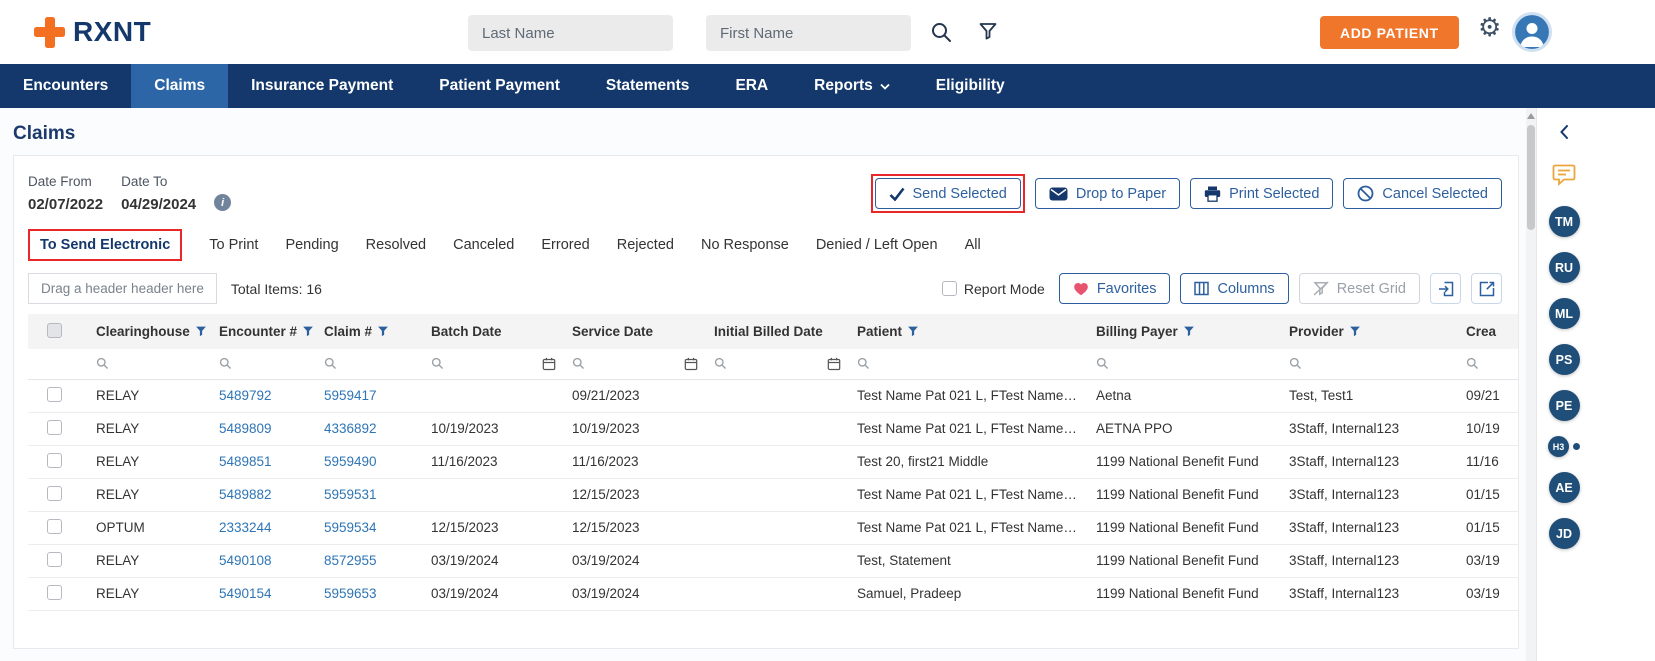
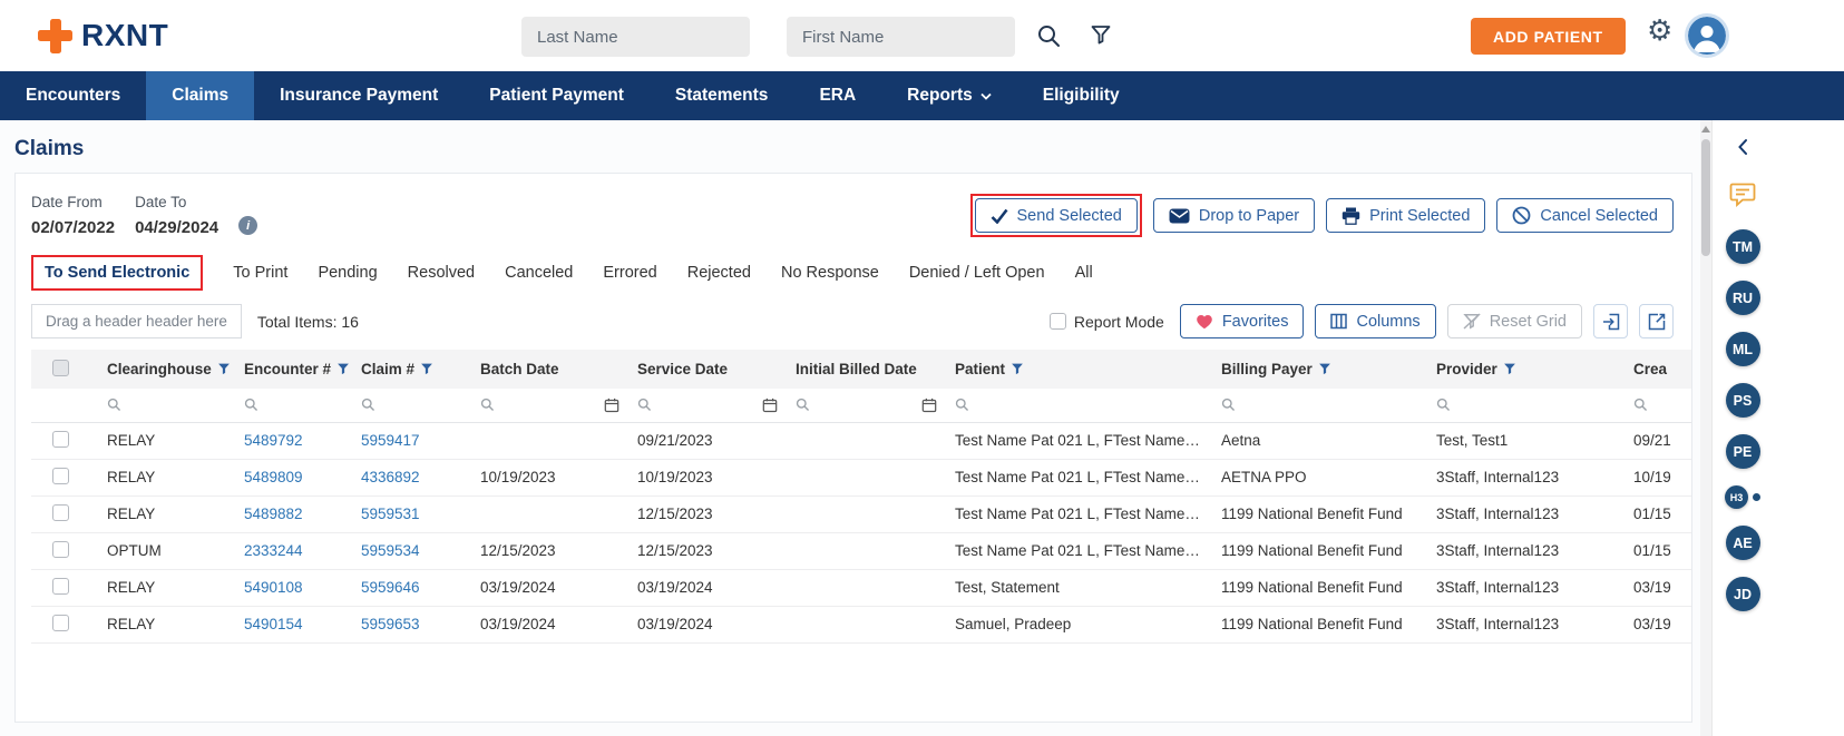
  RXNT
  Last Name
  First Name
  ADD PATIENT
  Encounters
  Claims
  Insurance Payment
  Patient Payment
  Statements
  ERA
  Reports
  Eligibility
  Claims
  Date From
  02/07/2022
  Date To
  04/29/2024
  Send Selected
  Drop to Paper
  Print Selected
  Cancel Selected
  To Send Electronic
  To Print
  Pending
  Resolved
  Canceled
  Errored
  Rejected
  No Response
  Denied / Left Open
  All
  Drag a header header here
  Total Items: 16
  Report Mode
  Favorites
  Columns
  Reset Grid
  	Clearinghouse	Encounter #	Claim #	Batch Date	Service Date	Initial Billed Date	Patient	Billing Payer	Provider	Crea
  	RELAY	5489792	5959417		09/21/2023		Test Name Pat 021 L, FTest Name Pat	Aetna	Test, Test1	09/21
  	RELAY	5489809	4336892	10/19/2023	10/19/2023		Test Name Pat 021 L, FTest Name Pat	AETNA PPO	3Staff, Internal123	10/19
- 	RELAY	5489851	5959490	11/16/2023	11/16/2023		Test 20, first21 Middle	1199 National Benefit Fund	3Staff, Internal123	11/16
  	RELAY	5489882	5959531		12/15/2023		Test Name Pat 021 L, FTest Name Pat	1199 National Benefit Fund	3Staff, Internal123	01/15
  	OPTUM	2333244	5959534	12/15/2023	12/15/2023		Test Name Pat 021 L, FTest Name Pat	1199 National Benefit Fund	3Staff, Internal123	01/15
- 	RELAY	5490108	8572955	03/19/2024	03/19/2024		Test, Statement	1199 National Benefit Fund	3Staff, Internal123	03/19
+ 	RELAY	5490108	5959646	03/19/2024	03/19/2024		Test, Statement	1199 National Benefit Fund	3Staff, Internal123	03/19
  	RELAY	5490154	5959653	03/19/2024	03/19/2024		Samuel, Pradeep	1199 National Benefit Fund	3Staff, Internal123	03/19
  TM
  RU
  ML
  PS
  PE
  H3
  AE
  JD
